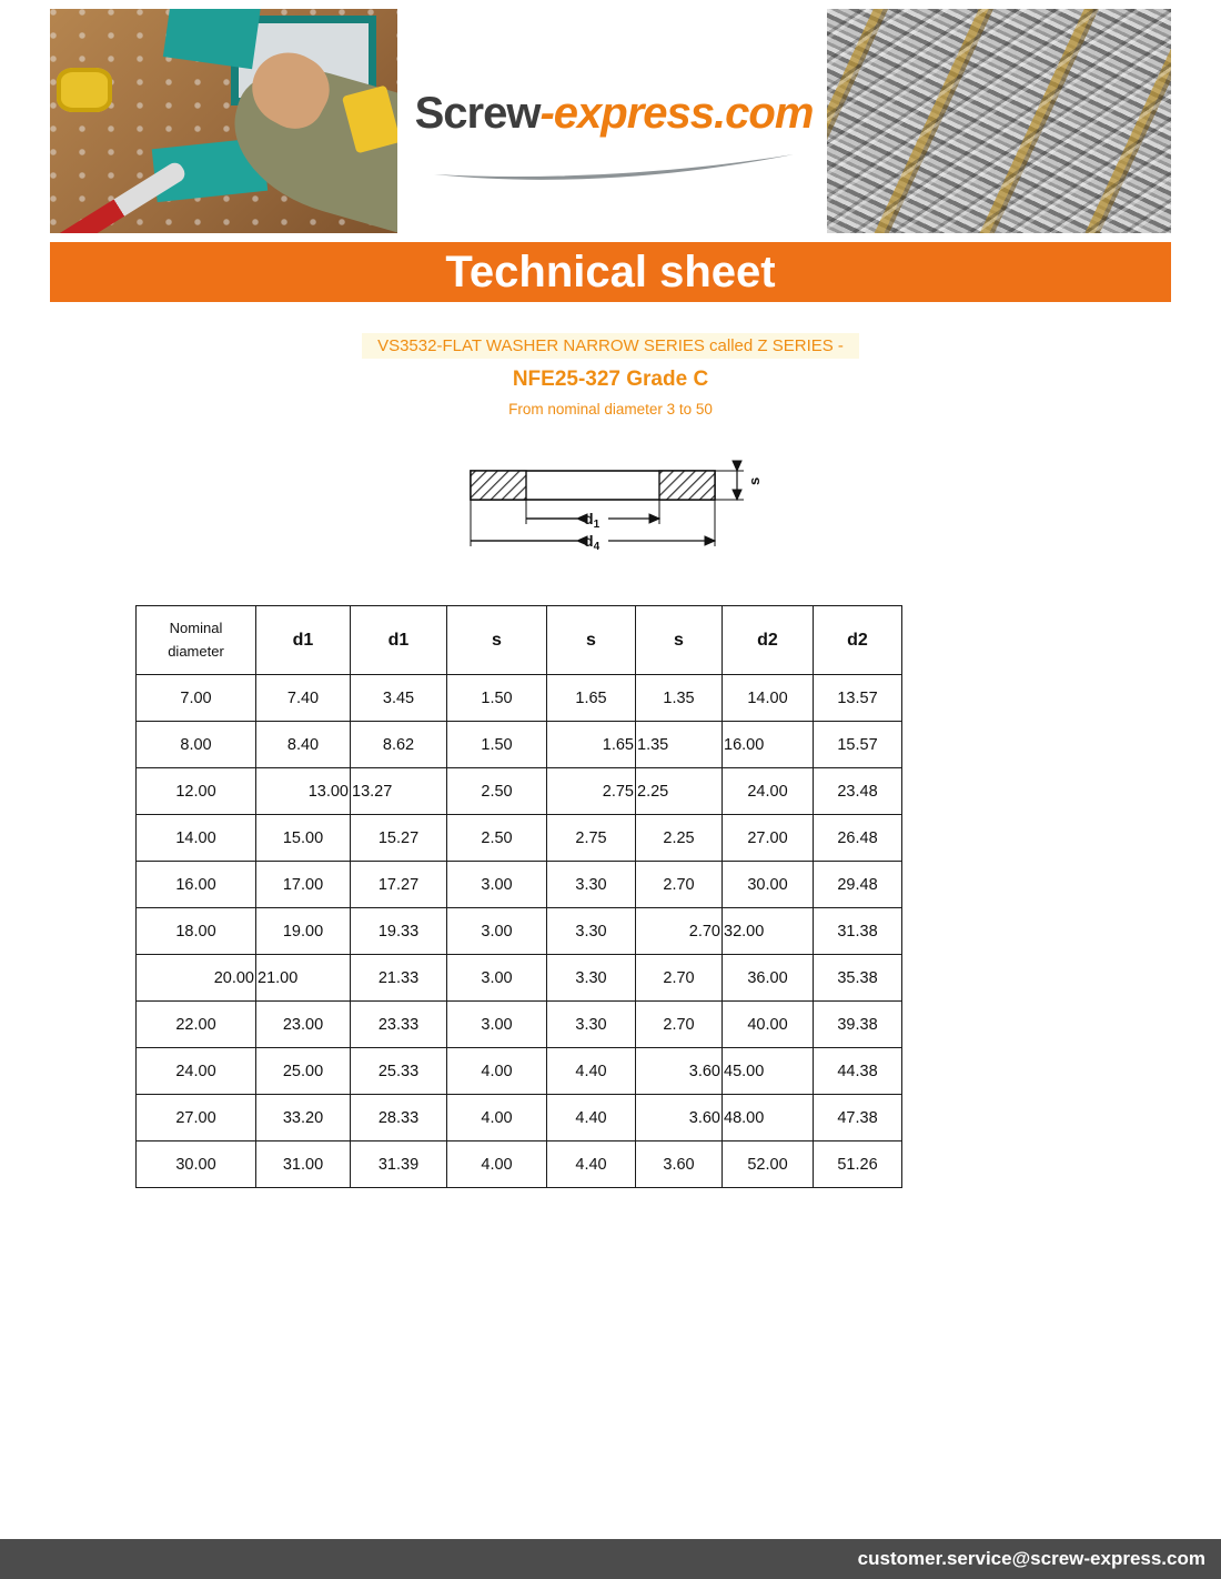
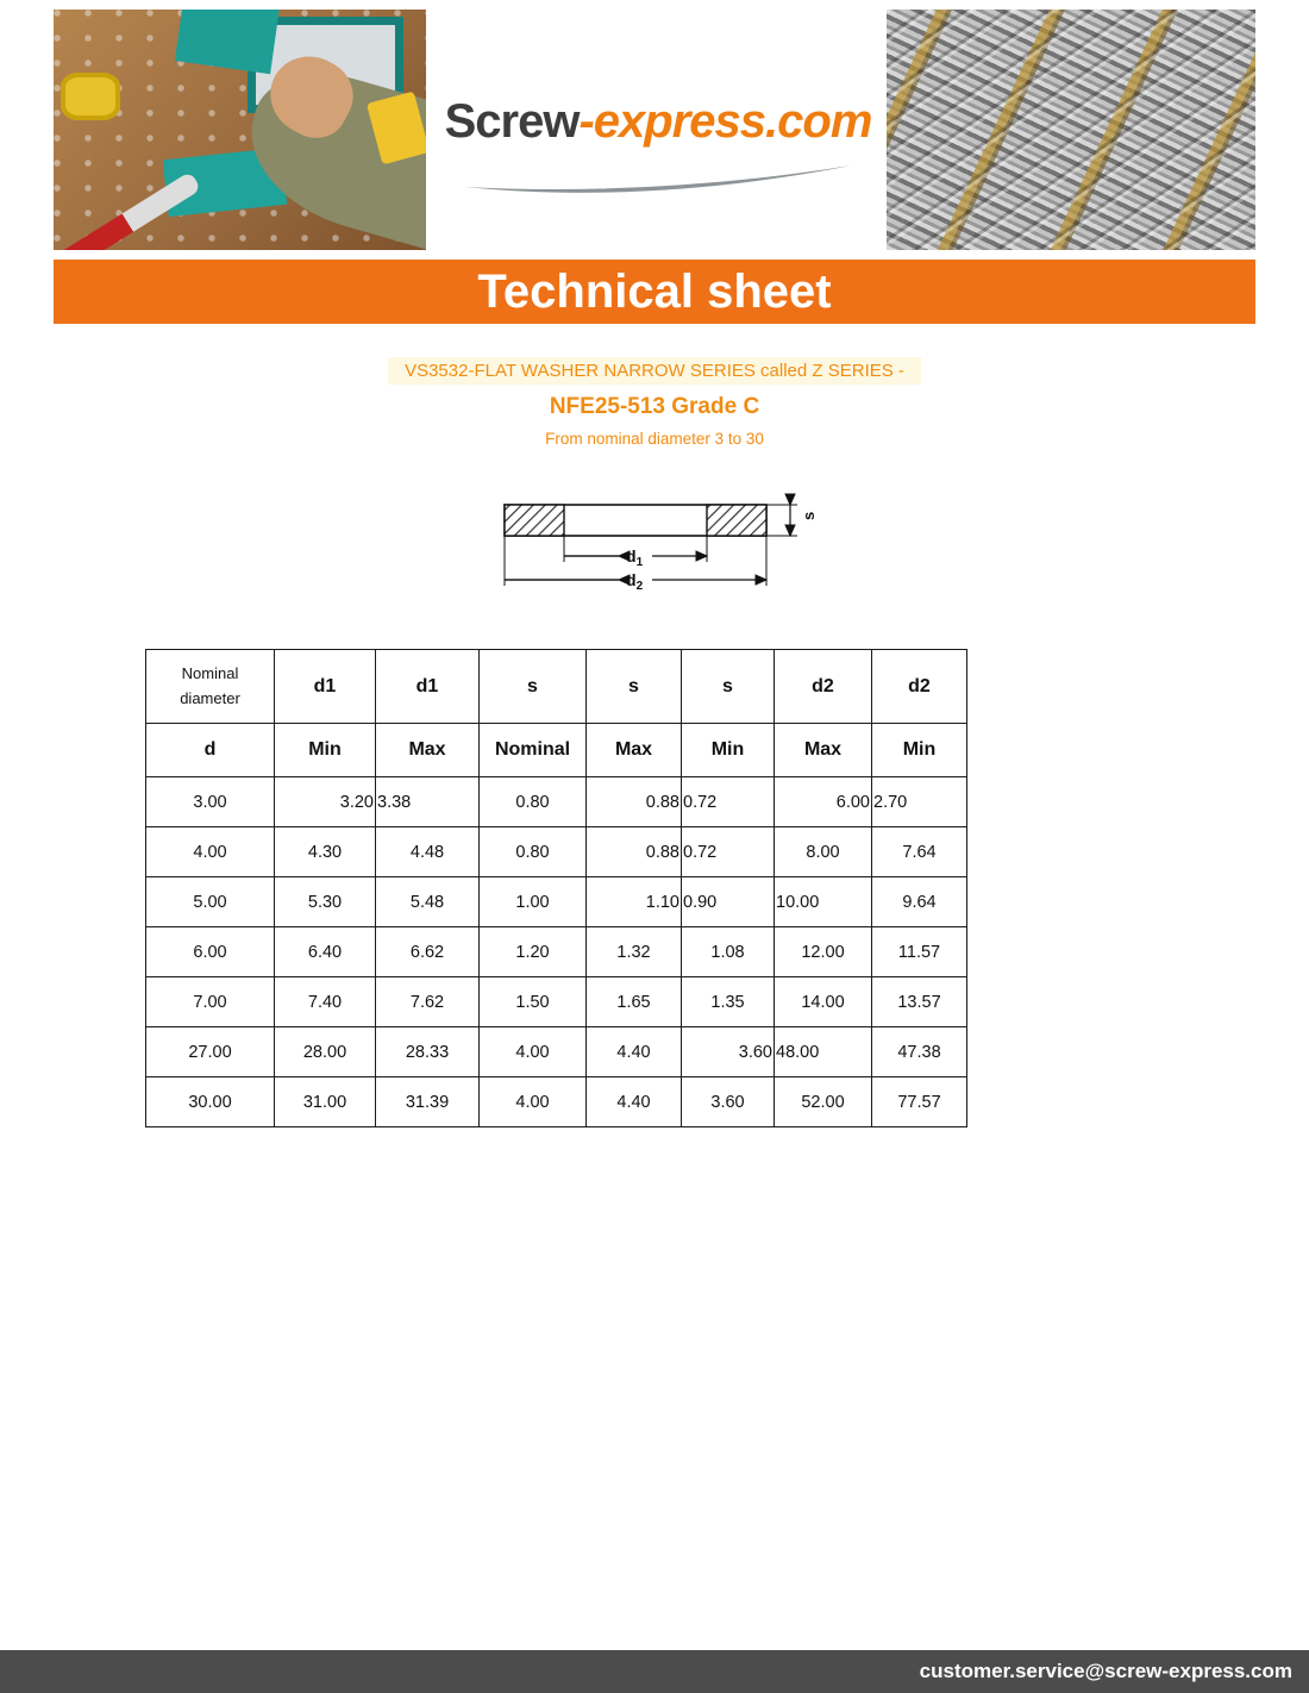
  Screw-express.com
  Technical sheet
  VS3532-FLAT WASHER NARROW SERIES called Z SERIES -
- NFE25-327 Grade C
+ NFE25-513 Grade C
- From nominal diameter 3 to 50
+ From nominal diameter 3 to 30
  d1
- d4
+ d2
  Nominal diameter	d1	d1	s	s	s	d2	d2
+ d	Min	Max	Nominal	Max	Min	Max	Min
+ 3.00	3.20	3.38	0.80	0.88	0.72	6.00	2.70
+ 4.00	4.30	4.48	0.80	0.88	0.72	8.00	7.64
+ 5.00	5.30	5.48	1.00	1.10	0.90	10.00	9.64
+ 6.00	6.40	6.62	1.20	1.32	1.08	12.00	11.57
- 7.00	7.40	3.45	1.50	1.65	1.35	14.00	13.57
+ 7.00	7.40	7.62	1.50	1.65	1.35	14.00	13.57
- 8.00	8.40	8.62	1.50	1.65	1.35	16.00	15.57
- 12.00	13.00	13.27	2.50	2.75	2.25	24.00	23.48
- 14.00	15.00	15.27	2.50	2.75	2.25	27.00	26.48
- 16.00	17.00	17.27	3.00	3.30	2.70	30.00	29.48
- 18.00	19.00	19.33	3.00	3.30	2.70	32.00	31.38
- 20.00	21.00	21.33	3.00	3.30	2.70	36.00	35.38
- 22.00	23.00	23.33	3.00	3.30	2.70	40.00	39.38
- 24.00	25.00	25.33	4.00	4.40	3.60	45.00	44.38
- 27.00	33.20	28.33	4.00	4.40	3.60	48.00	47.38
+ 27.00	28.00	28.33	4.00	4.40	3.60	48.00	47.38
- 30.00	31.00	31.39	4.00	4.40	3.60	52.00	51.26
+ 30.00	31.00	31.39	4.00	4.40	3.60	52.00	77.57
  customer.service@screw-express.com
